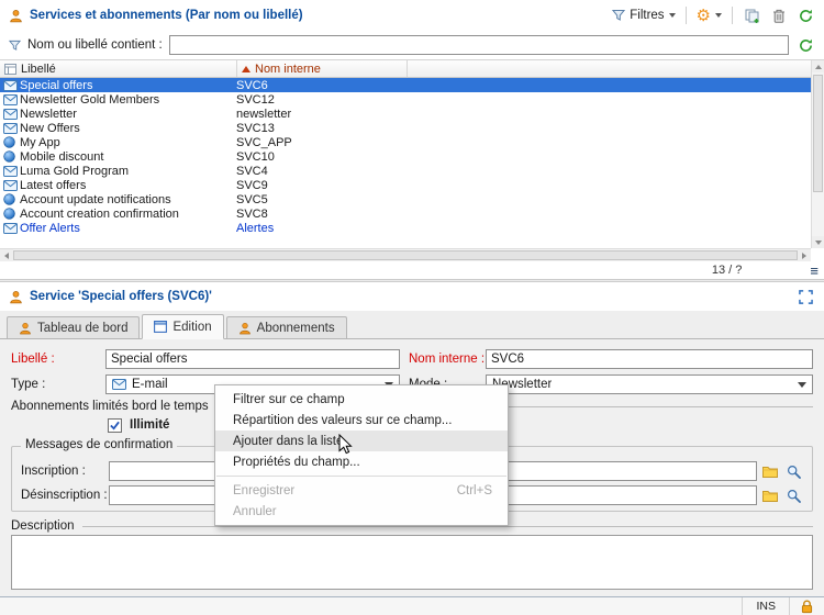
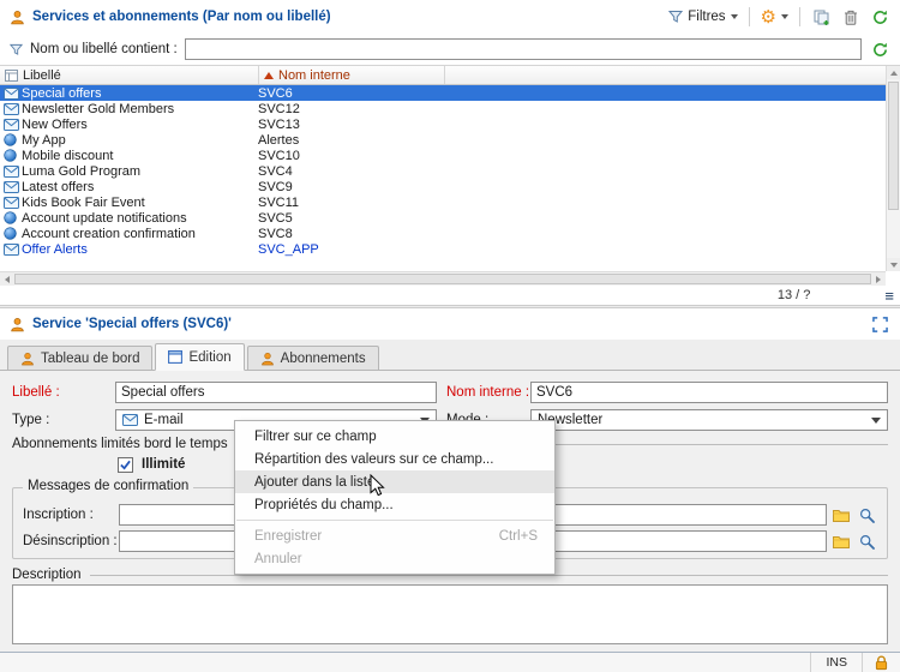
  Services et abonnements (Par nom ou libellé)
  Filtres
  ⚙
  Nom ou libellé contient :
  Libellé
  Nom interne
  Special offers
  SVC6
  Newsletter Gold Members
  SVC12
- Newsletter
- newsletter
  New Offers
  SVC13
  My App
- SVC_APP
+ Alertes
  Mobile discount
  SVC10
  Luma Gold Program
  SVC4
  Latest offers
  SVC9
+ Kids Book Fair Event
+ SVC11
  Account update notifications
  SVC5
  Account creation confirmation
  SVC8
  Offer Alerts
- Alertes
+ SVC_APP
  13 / ?
  ≡
  Service 'Special offers (SVC6)'
  Tableau de bord
  Edition
  Abonnements
  Libellé :
  Special offers
  Nom interne :
  SVC6
  Type :
  E-mail
  wsletter
  Abonnements limités bord le temps
  Illimité
  Messages de confirmation
  Inscription :
  Désinscription :
  Description
  INS
  Filtrer sur ce champ
  Répartition des valeurs sur ce champ...
  Ajouter dans la list
  Propriétés du champ...
  Enregistrer
  Ctrl+S
  Annuler
